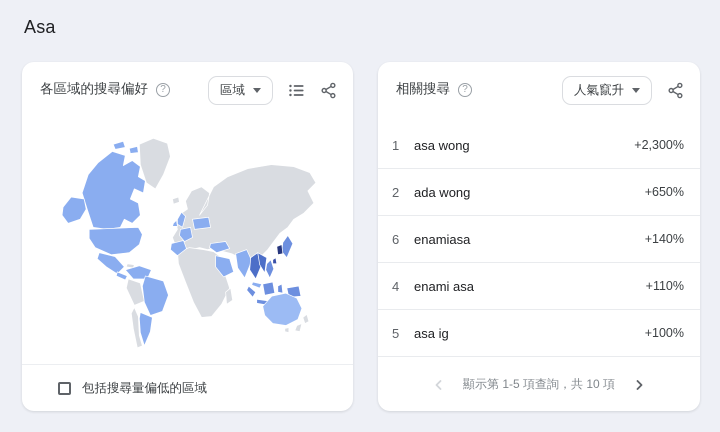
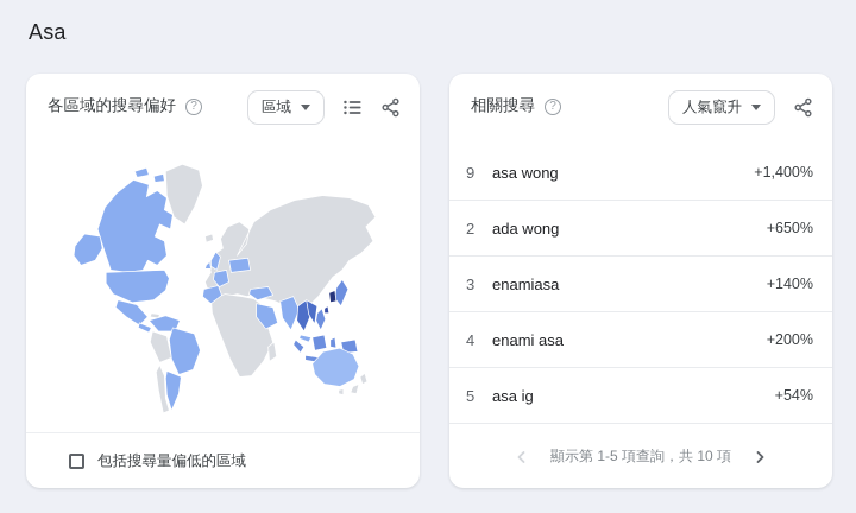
  Asa
  各區域的搜尋偏好
  ?
  區域
  包括搜尋量偏低的區域
  相關搜尋
  ?
  人氣竄升
- 1
+ 9
  asa wong
- +2,300%
+ +1,400%
  2
  ada wong
  +650%
- 6
+ 3
  enamiasa
  +140%
  4
  enami asa
- +110%
+ +200%
  5
  asa ig
- +100%
+ +54%
  顯示第 1-5 項查詢，共 10 項
